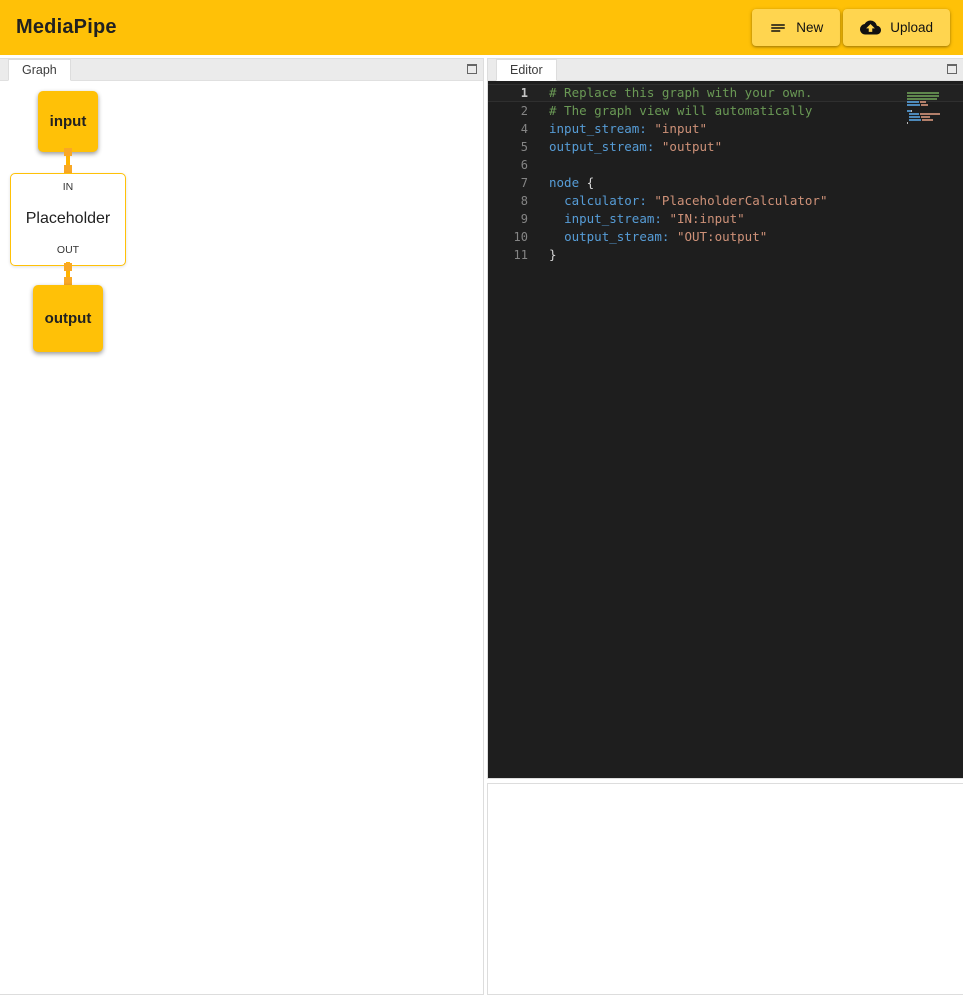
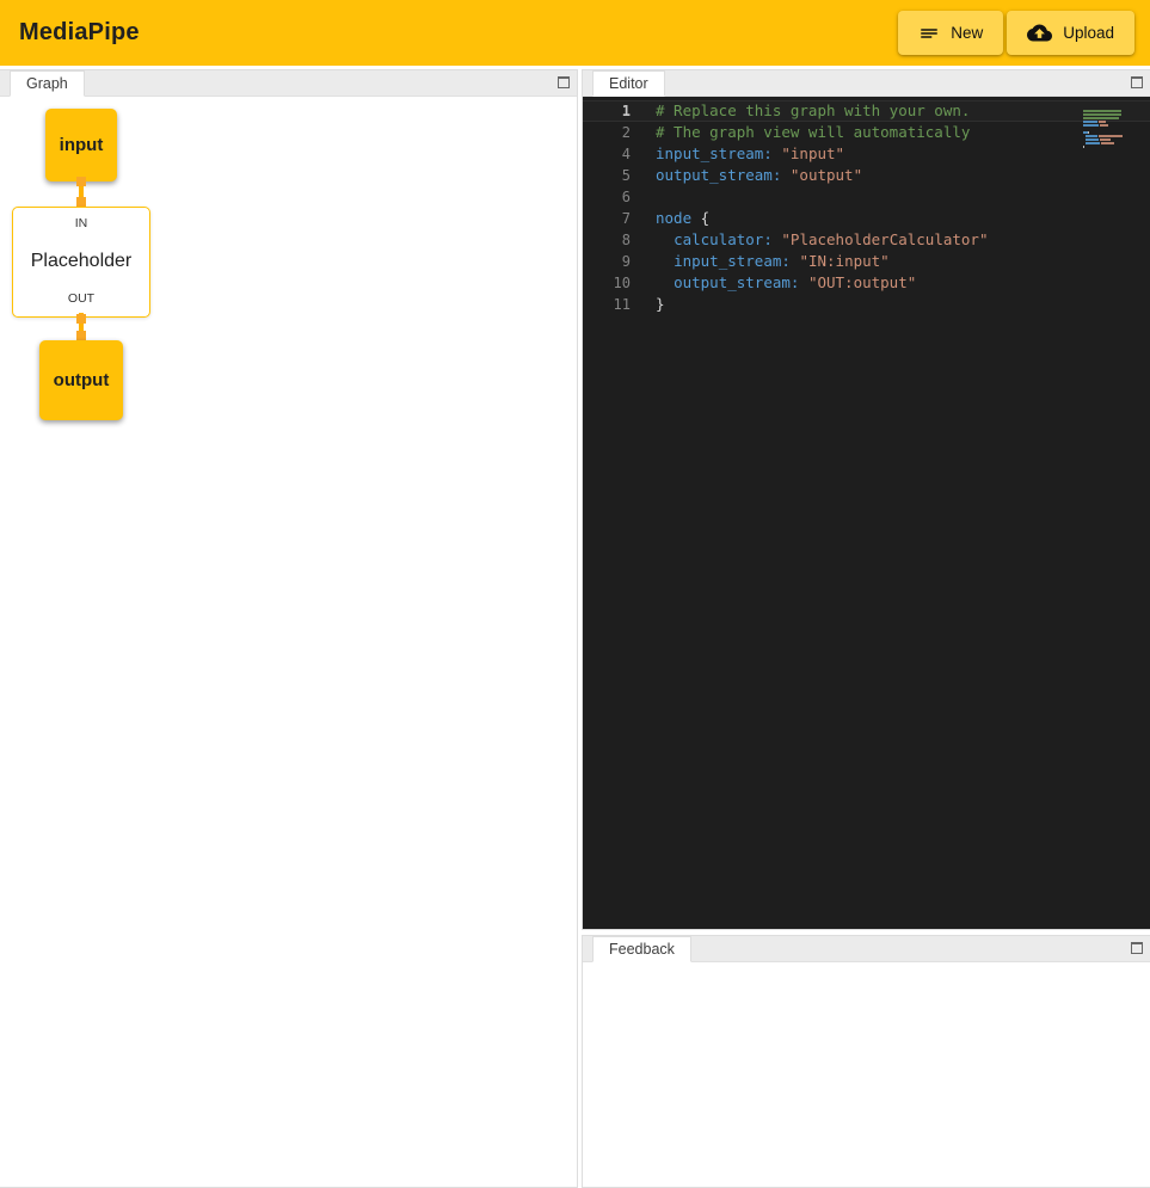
  MediaPipe
  New
  Upload
  Graph
  input
  IN
  Placeholder
  OUT
  output
  Editor
  1
  # Replace this graph with your own.
  2
  # The graph view will automatically
  4
  input_stream: "input"
  5
  output_stream: "output"
  6
  7
  node {
  8
  calculator: "PlaceholderCalculator"
  9
  input_stream: "IN:input"
  10
  output_stream: "OUT:output"
  11
  }
+ Feedback
